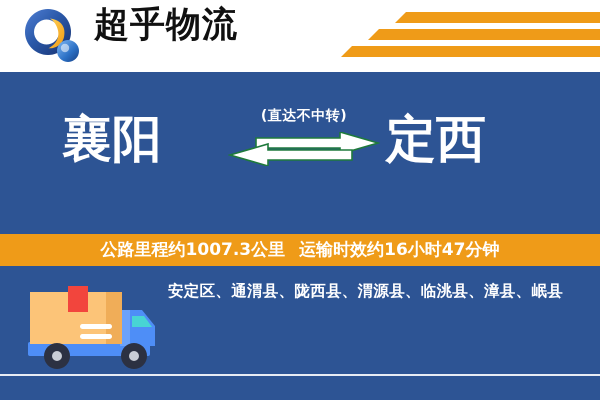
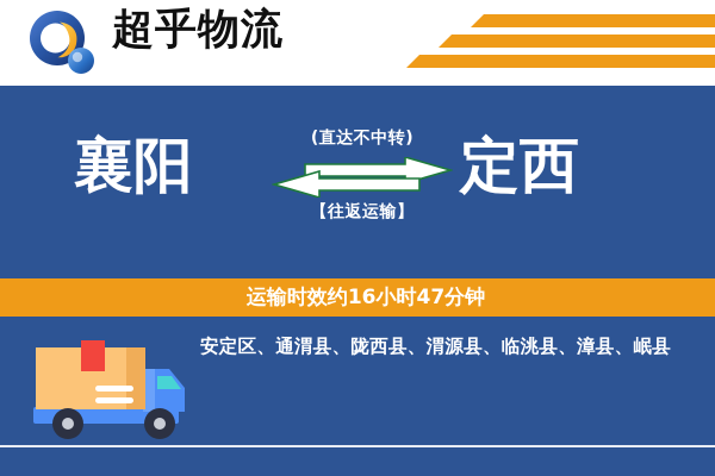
  超乎物流
  襄阳
  (直达不中转)
+ 【往返运输】
  定西
- 公路里程约1007.3公里
  运输时效约16小时47分钟
  安定区、通渭县、陇西县、渭源县、临洮县、漳县、岷县
